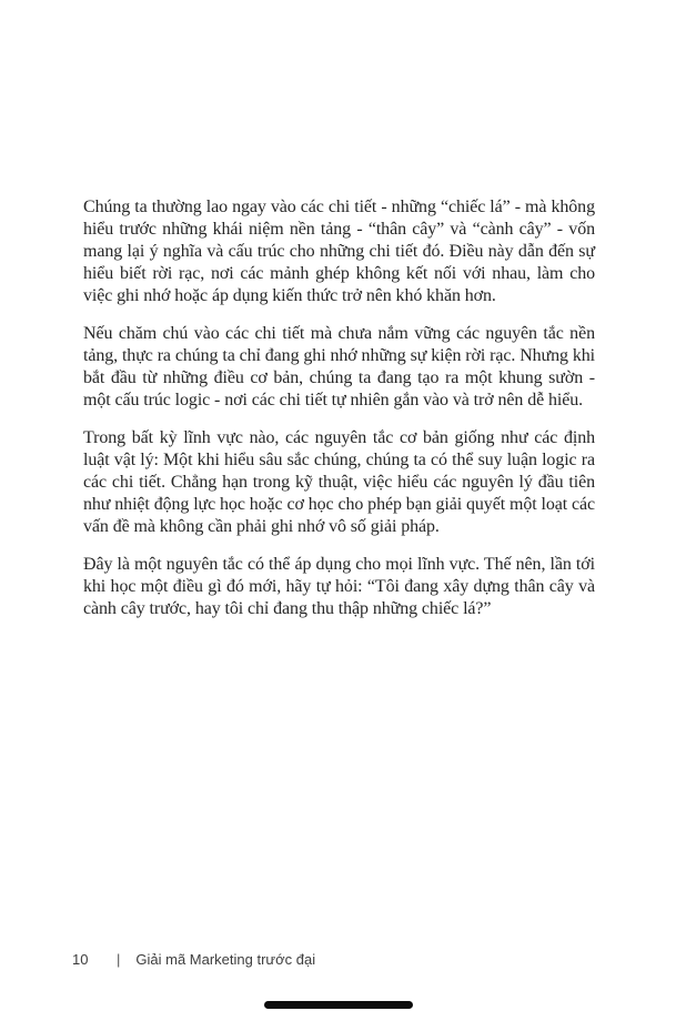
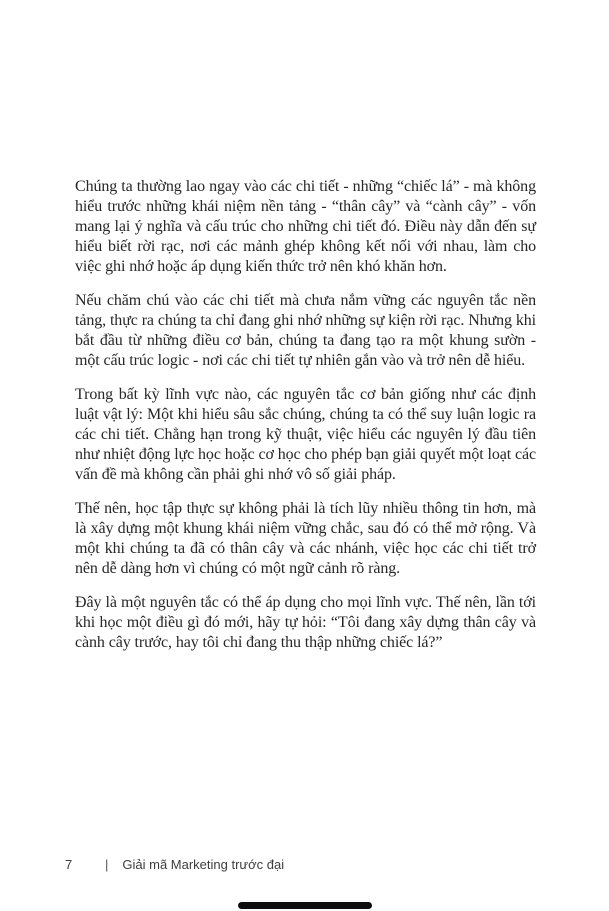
  Chúng ta thường lao ngay vào các chi tiết - những “chiếc lá” - mà không hiểu trước những khái niệm nền tảng - “thân cây” và “cành cây” - vốn mang lại ý nghĩa và cấu trúc cho những chi tiết đó. Điều này dẫn đến sự hiểu biết rời rạc, nơi các mảnh ghép không kết nối với nhau, làm cho việc ghi nhớ hoặc áp dụng kiến thức trở nên khó khăn hơn.
  Nếu chăm chú vào các chi tiết mà chưa nắm vững các nguyên tắc nền tảng, thực ra chúng ta chỉ đang ghi nhớ những sự kiện rời rạc. Nhưng khi bắt đầu từ những điều cơ bản, chúng ta đang tạo ra một khung sườn - một cấu trúc logic - nơi các chi tiết tự nhiên gắn vào và trở nên dễ hiểu.
  Trong bất kỳ lĩnh vực nào, các nguyên tắc cơ bản giống như các định luật vật lý: Một khi hiểu sâu sắc chúng, chúng ta có thể suy luận logic ra các chi tiết. Chẳng hạn trong kỹ thuật, việc hiểu các nguyên lý đầu tiên như nhiệt động lực học hoặc cơ học cho phép bạn giải quyết một loạt các vấn đề mà không cần phải ghi nhớ vô số giải pháp.
+ Thế nên, học tập thực sự không phải là tích lũy nhiều thông tin hơn, mà là xây dựng một khung khái niệm vững chắc, sau đó có thể mở rộng. Và một khi chúng ta đã có thân cây và các nhánh, việc học các chi tiết trở nên dễ dàng hơn vì chúng có một ngữ cảnh rõ ràng.
  Đây là một nguyên tắc có thể áp dụng cho mọi lĩnh vực. Thế nên, lần tới khi học một điều gì đó mới, hãy tự hỏi: “Tôi đang xây dựng thân cây và cành cây trước, hay tôi chỉ đang thu thập những chiếc lá?”
- 10
+ 7
  |
  Giải mã Marketing trước đại
